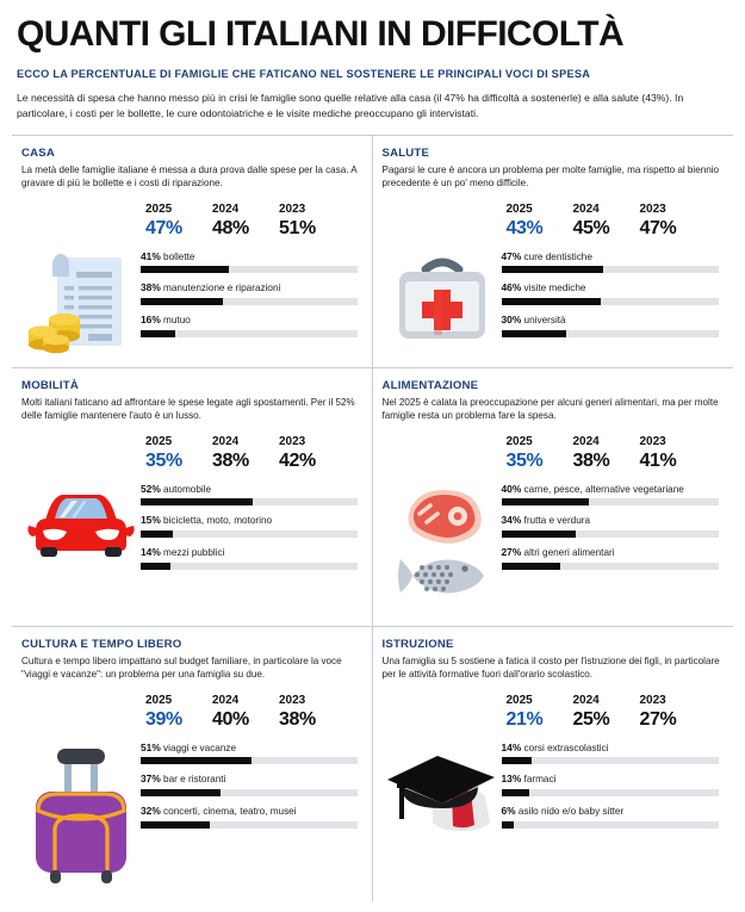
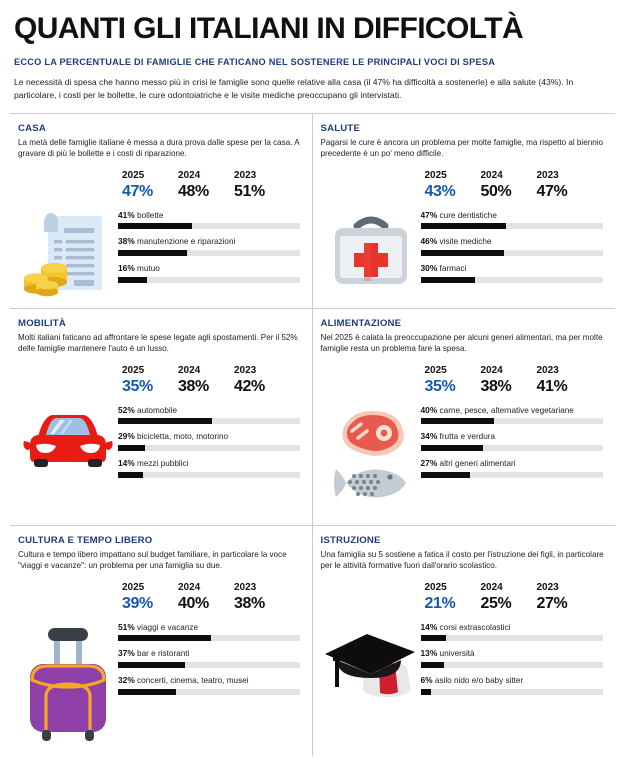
  QUANTI GLI ITALIANI IN DIFFICOLTÀ
  ECCO LA PERCENTUALE DI FAMIGLIE CHE FATICANO NEL SOSTENERE LE PRINCIPALI VOCI DI SPESA
  Le necessità di spesa che hanno messo più in crisi le famiglie sono quelle relative alla casa (il 47% ha difficoltà a sostenerle) e alla salute (43%). In particolare, i costi per le bollette, le cure odontoiatriche e le visite mediche preoccupano gli intervistati.
  CASA
  La metà delle famiglie italiane è messa a dura prova dalle spese per la casa. A gravare di più le bollette e i costi di riparazione.
  2025
  47%
  2024
  48%
  2023
  51%
  41% bollette
  38% manutenzione e riparazioni
  16% mutuo
  SALUTE
  Pagarsi le cure è ancora un problema per molte famiglie, ma rispetto al biennio precedente è un po' meno difficile.
  2025
  43%
  2024
- 45%
+ 50%
  2023
  47%
  47% cure dentistiche
  46% visite mediche
- 30% università
+ 30% farmaci
  MOBILITÀ
  Molti italiani faticano ad affrontare le spese legate agli spostamenti. Per il 52% delle famiglie mantenere l'auto è un lusso.
  2025
  35%
  2024
  38%
  2023
  42%
  52% automobile
- 15% bicicletta, moto, motorino
+ 29% bicicletta, moto, motorino
  14% mezzi pubblici
  ALIMENTAZIONE
  Nel 2025 è calata la preoccupazione per alcuni generi alimentari, ma per molte famiglie resta un problema fare la spesa.
  2025
  35%
  2024
  38%
  2023
  41%
  40% carne, pesce, alternative vegetariane
  34% frutta e verdura
  27% altri generi alimentari
  CULTURA E TEMPO LIBERO
  Cultura e tempo libero impattano sul budget familiare, in particolare la voce "viaggi e vacanze": un problema per una famiglia su due.
  2025
  39%
  2024
  40%
  2023
  38%
  51% viaggi e vacanze
  37% bar e ristoranti
  32% concerti, cinema, teatro, musei
  ISTRUZIONE
  Una famiglia su 5 sostiene a fatica il costo per l'istruzione dei figli, in particolare per le attività formative fuori dall'orario scolastico.
  2025
  21%
  2024
  25%
  2023
  27%
  14% corsi extrascolastici
- 13% farmaci
+ 13% università
  6% asilo nido e/o baby sitter
